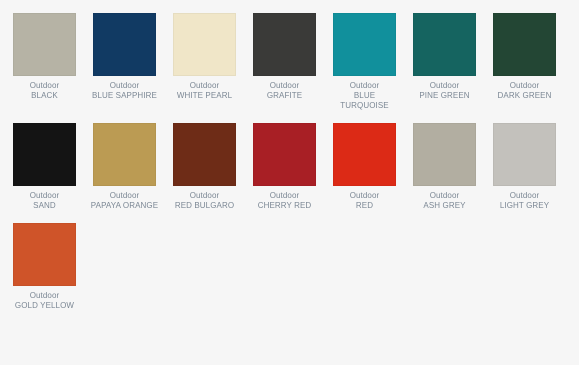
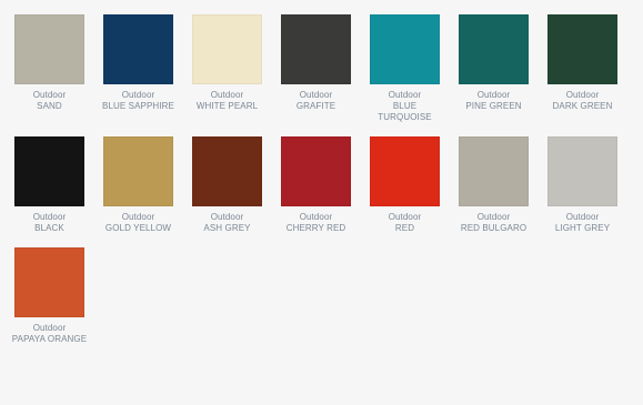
  Outdoor
- BLACK
+ SAND
  Outdoor
  BLUE SAPPHIRE
  Outdoor
  WHITE PEARL
  Outdoor
  GRAFITE
  Outdoor
  BLUE TURQUOISE
  Outdoor
  PINE GREEN
  Outdoor
  DARK GREEN
  Outdoor
- SAND
+ BLACK
  Outdoor
- PAPAYA ORANGE
+ GOLD YELLOW
  Outdoor
- RED BULGARO
+ ASH GREY
  Outdoor
  CHERRY RED
  Outdoor
  RED
  Outdoor
- ASH GREY
+ RED BULGARO
  Outdoor
  LIGHT GREY
  Outdoor
- GOLD YELLOW
+ PAPAYA ORANGE
